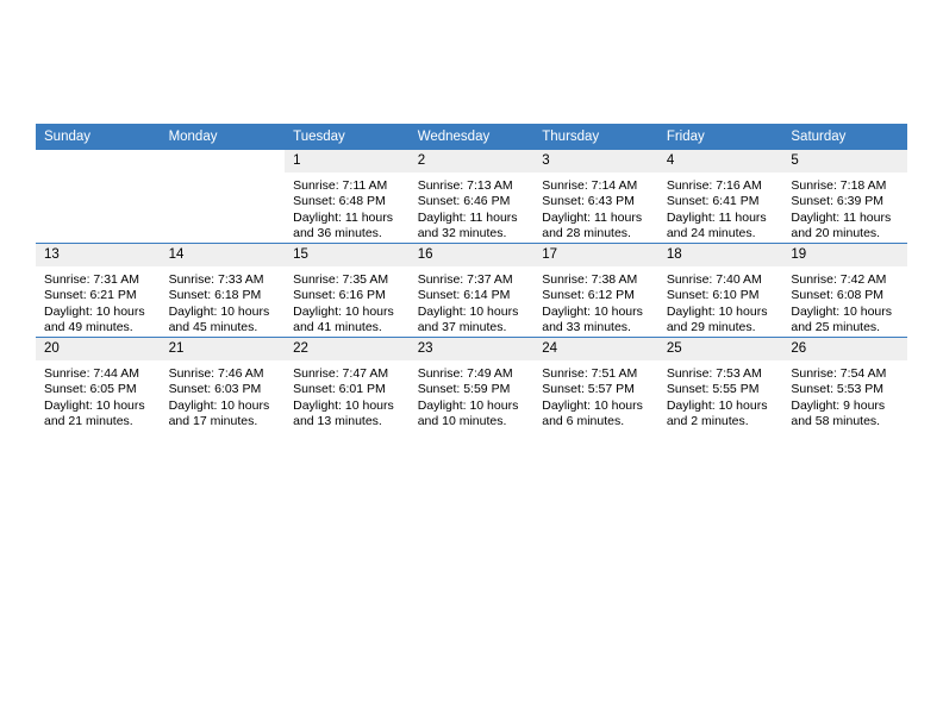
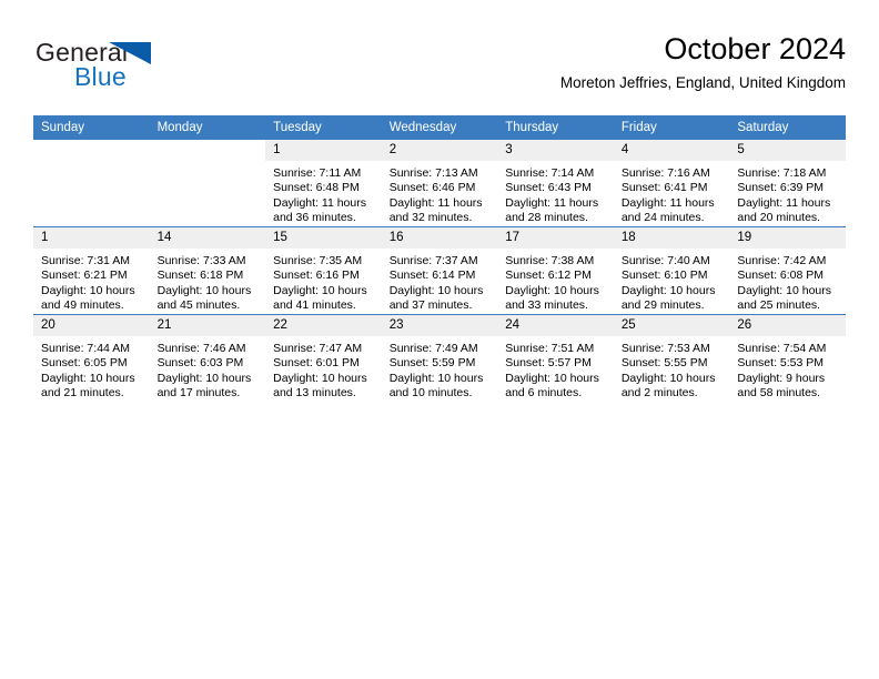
+ General
+ Blue
+ October 2024
+ Moreton Jeffries, England, United Kingdom
  Sunday	Monday	Tuesday	Wednesday	Thursday	Friday	Saturday
  		1Sunrise: 7:11 AMSunset: 6:48 PMDaylight: 11 hoursand 36 minutes.	2Sunrise: 7:13 AMSunset: 6:46 PMDaylight: 11 hoursand 32 minutes.	3Sunrise: 7:14 AMSunset: 6:43 PMDaylight: 11 hoursand 28 minutes.	4Sunrise: 7:16 AMSunset: 6:41 PMDaylight: 11 hoursand 24 minutes.	5Sunrise: 7:18 AMSunset: 6:39 PMDaylight: 11 hoursand 20 minutes.
- 13Sunrise: 7:31 AMSunset: 6:21 PMDaylight: 10 hoursand 49 minutes.	14Sunrise: 7:33 AMSunset: 6:18 PMDaylight: 10 hoursand 45 minutes.	15Sunrise: 7:35 AMSunset: 6:16 PMDaylight: 10 hoursand 41 minutes.	16Sunrise: 7:37 AMSunset: 6:14 PMDaylight: 10 hoursand 37 minutes.	17Sunrise: 7:38 AMSunset: 6:12 PMDaylight: 10 hoursand 33 minutes.	18Sunrise: 7:40 AMSunset: 6:10 PMDaylight: 10 hoursand 29 minutes.	19Sunrise: 7:42 AMSunset: 6:08 PMDaylight: 10 hoursand 25 minutes.
+ 1Sunrise: 7:31 AMSunset: 6:21 PMDaylight: 10 hoursand 49 minutes.	14Sunrise: 7:33 AMSunset: 6:18 PMDaylight: 10 hoursand 45 minutes.	15Sunrise: 7:35 AMSunset: 6:16 PMDaylight: 10 hoursand 41 minutes.	16Sunrise: 7:37 AMSunset: 6:14 PMDaylight: 10 hoursand 37 minutes.	17Sunrise: 7:38 AMSunset: 6:12 PMDaylight: 10 hoursand 33 minutes.	18Sunrise: 7:40 AMSunset: 6:10 PMDaylight: 10 hoursand 29 minutes.	19Sunrise: 7:42 AMSunset: 6:08 PMDaylight: 10 hoursand 25 minutes.
  20Sunrise: 7:44 AMSunset: 6:05 PMDaylight: 10 hoursand 21 minutes.	21Sunrise: 7:46 AMSunset: 6:03 PMDaylight: 10 hoursand 17 minutes.	22Sunrise: 7:47 AMSunset: 6:01 PMDaylight: 10 hoursand 13 minutes.	23Sunrise: 7:49 AMSunset: 5:59 PMDaylight: 10 hoursand 10 minutes.	24Sunrise: 7:51 AMSunset: 5:57 PMDaylight: 10 hoursand 6 minutes.	25Sunrise: 7:53 AMSunset: 5:55 PMDaylight: 10 hoursand 2 minutes.	26Sunrise: 7:54 AMSunset: 5:53 PMDaylight: 9 hoursand 58 minutes.
